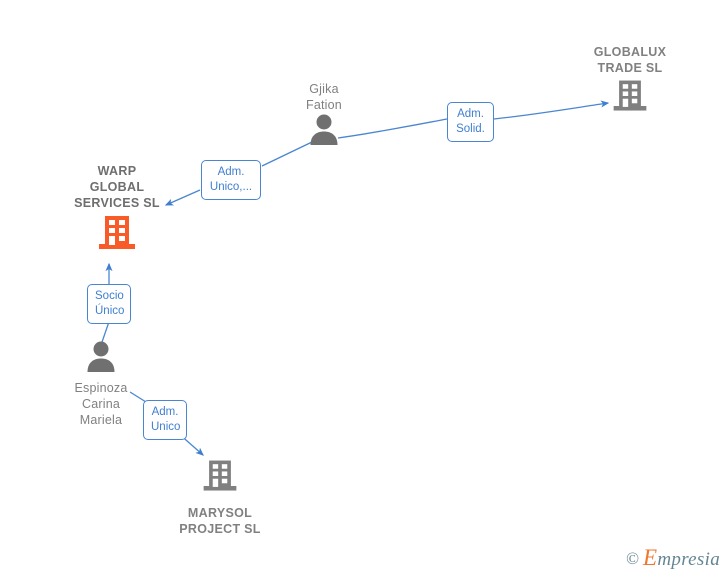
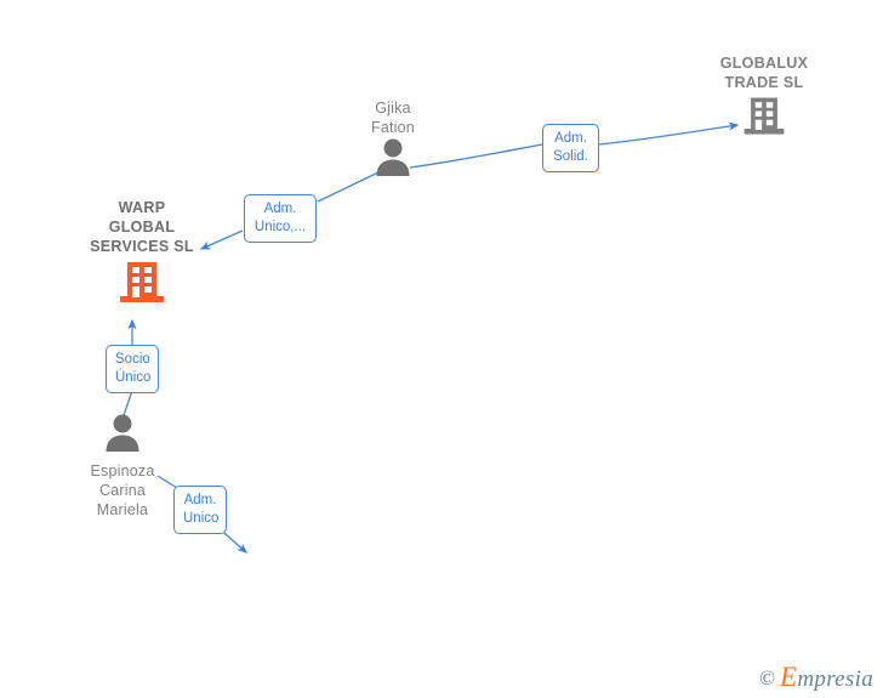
  WARP
  GLOBAL
  SERVICES SL
  Gjika
  Fation
  GLOBALUX
  TRADE SL
  Espinoza
  Carina
  Mariela
- MARYSOL
- PROJECT SL
  Adm.
  Unico,...
  Adm.
  Solid.
  Socio
  Único
  Adm.
  Unico
  ©
  Empresia
